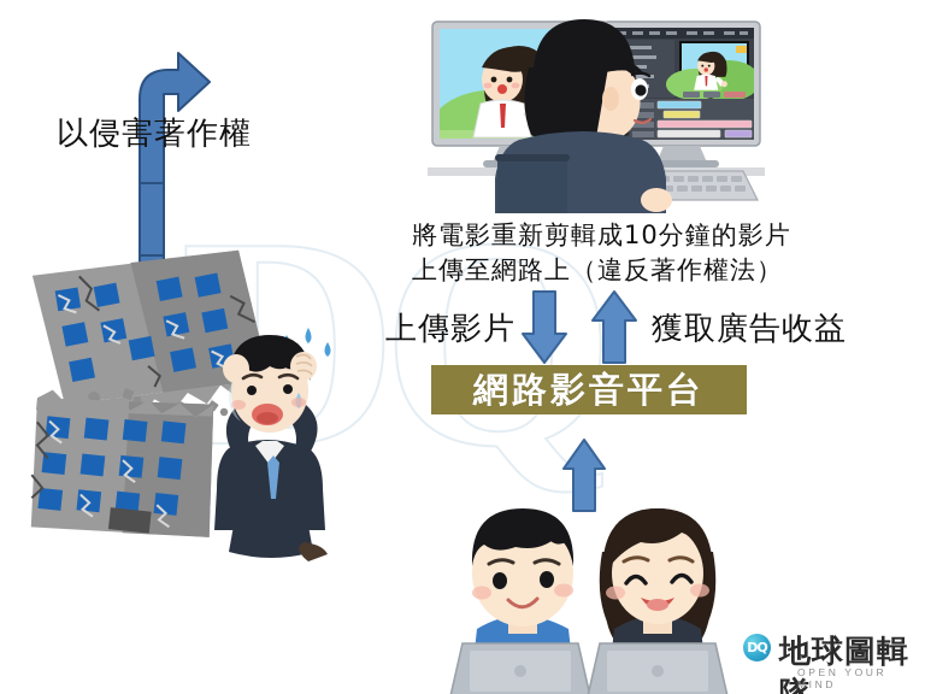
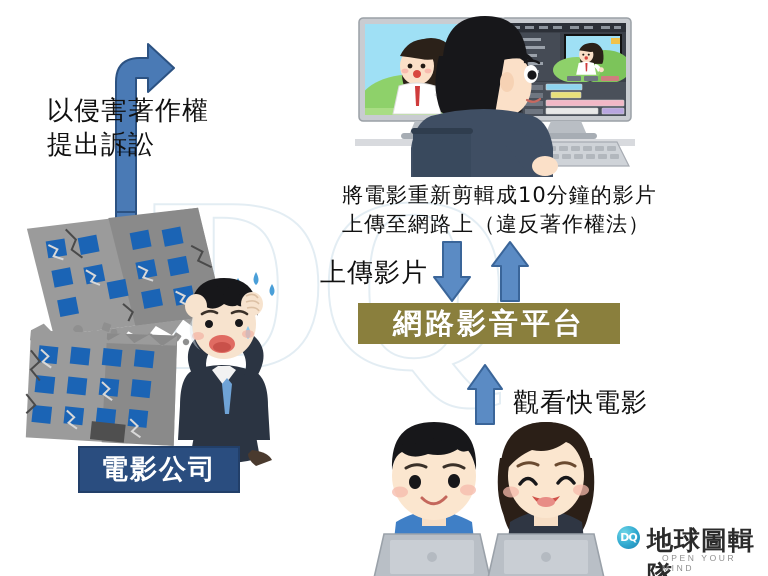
  以侵害著作權
+ 提出訴訟
  將電影重新剪輯成10分鐘的影片
  上傳至網路上（違反著作權法）
  上傳影片
- 獲取廣告收益
  網路影音平台
+ 觀看快電影
+ 電影公司
  DQ
  地球圖輯
  OPEN YOUR MIND
